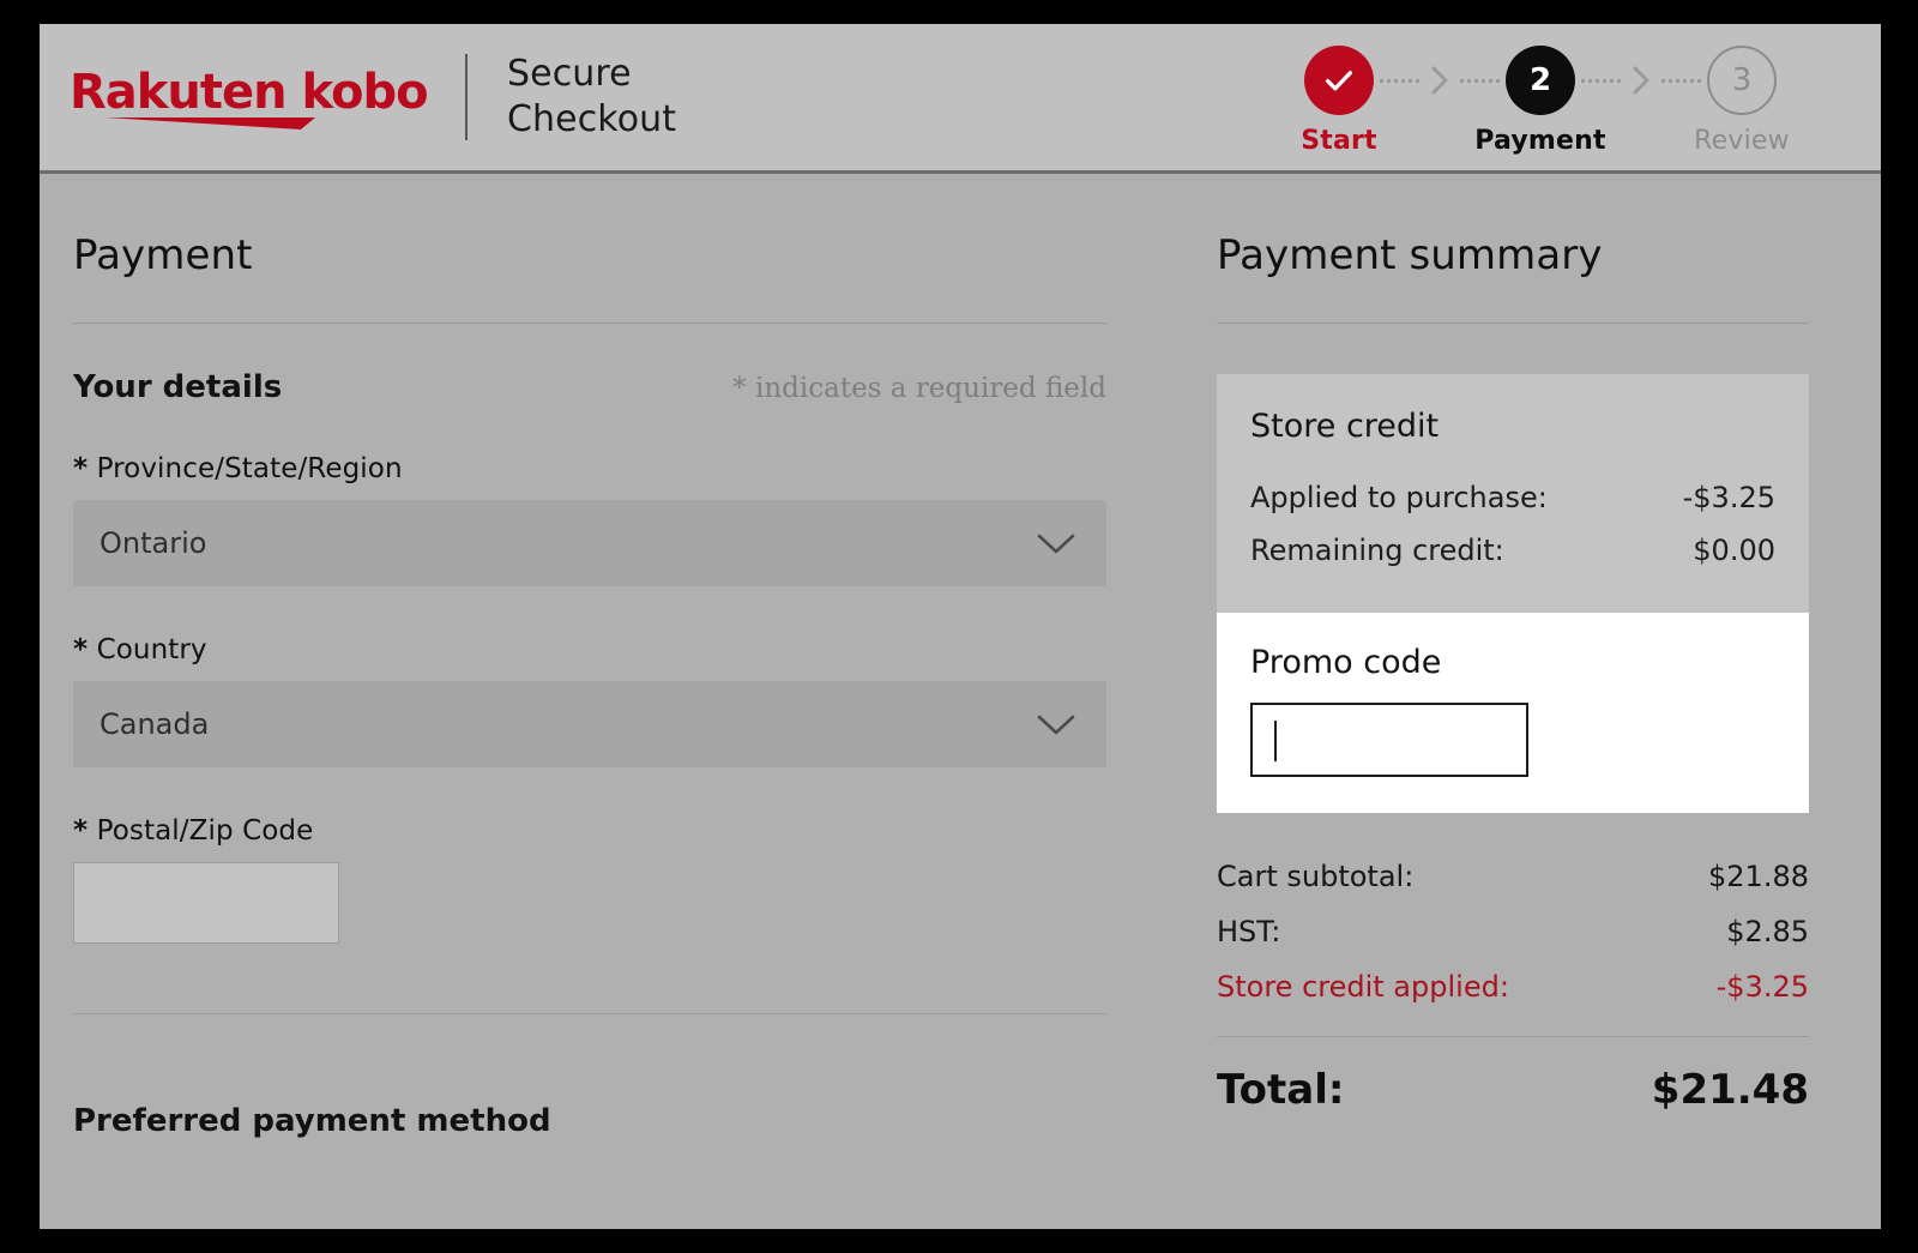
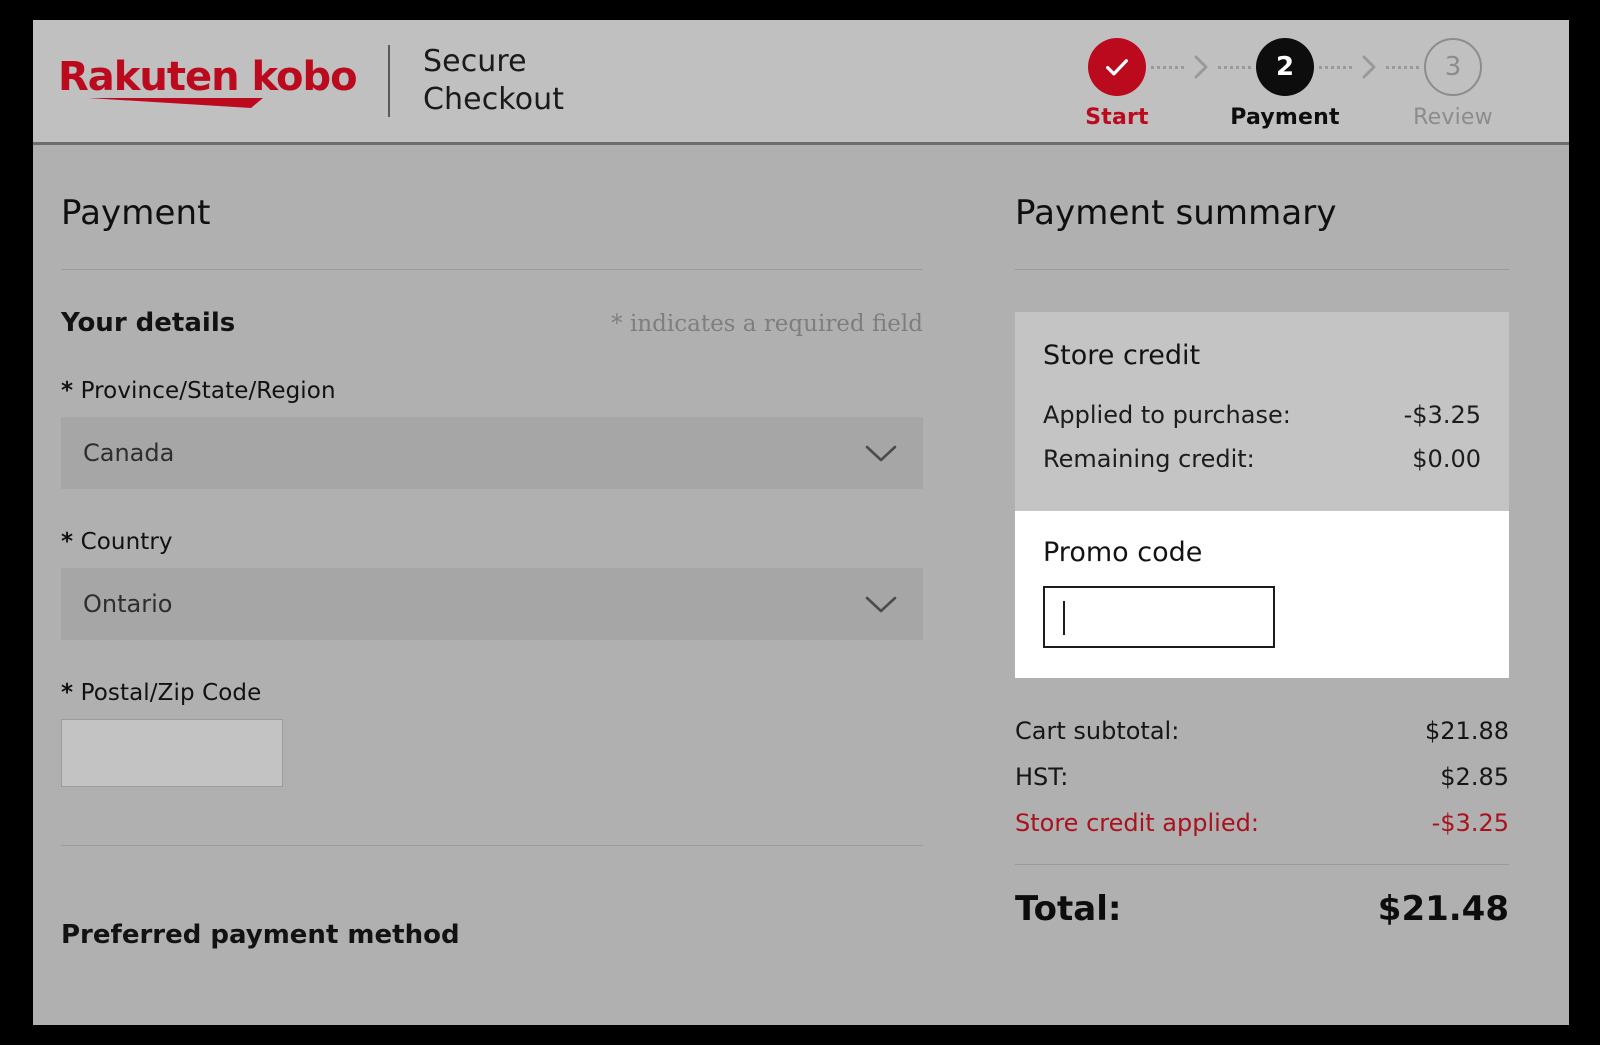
  Rakuten kobo
  Secure
  Checkout
  Start
  2
  Payment
  3
  Review
  Payment
  Your details
  * indicates a required field
  * Province/State/Region
- Ontario
+ Canada
  * Country
- Canada
+ Ontario
  * Postal/Zip Code
  Preferred payment method
  Payment summary
  Store credit
  Applied to purchase:
  -$3.25
  Remaining credit:
  $0.00
  Promo code
  Cart subtotal:
  $21.88
  HST:
  $2.85
  Store credit applied:
  -$3.25
  Total:
  $21.48
